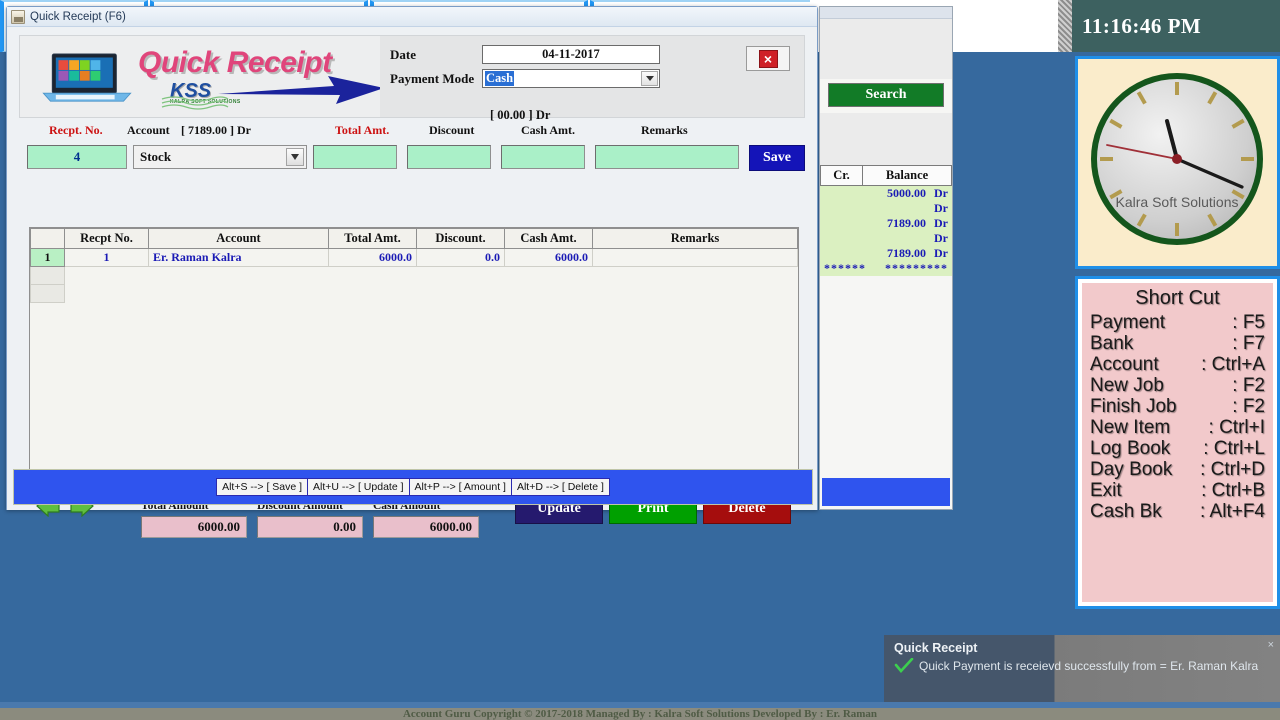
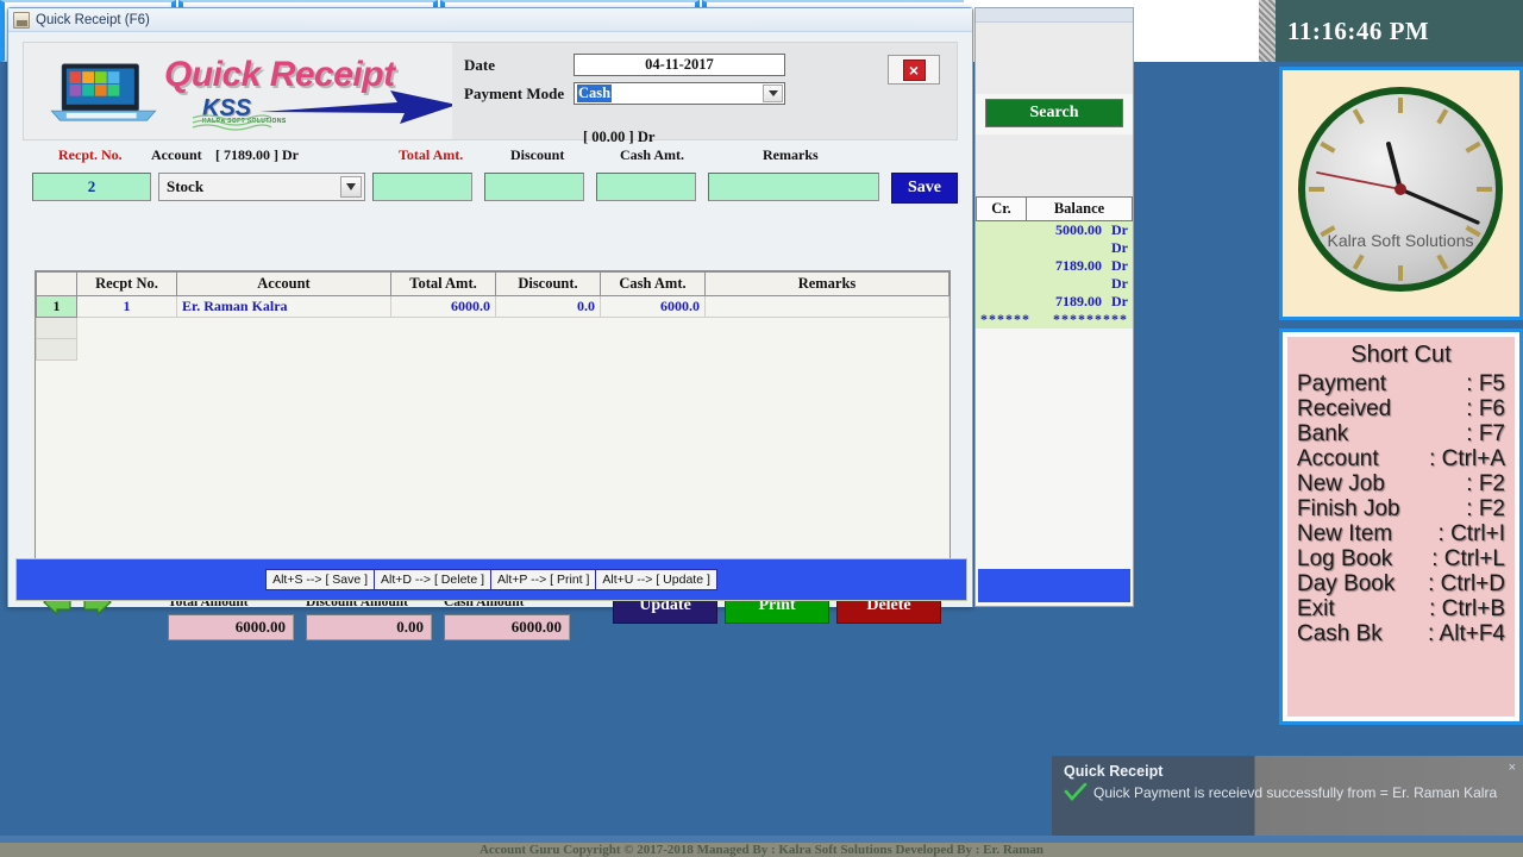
  11:16:46 PM
  Quick Receipt (F6)
  Quick Receipt
  KSS
  Date
  04-11-2017
  Payment Mode
  Cash
  [ 00.00 ] Dr
  ×
  Recpt. No.
  Account
  [ 7189.00 ] Dr
  Total Amt.
  Discount
  Cash Amt.
  Remarks
- 4
+ 2
  Stock
  Save
  	Recpt No.	Account	Total Amt.	Discount.	Cash Amt.	Remarks
  1	1	Er. Raman Kalra	6000.0	0.0	6000.0
  Total Amount
  6000.00
  Discount Amount
  0.00
  Cash Amount
  6000.00
  Update
  Print
  Delete
  Alt+S --> [ Save ]
- Alt+U --> [ Update ]
+ Alt+D --> [ Delete ]
- Alt+P --> [ Amount ]
+ Alt+P --> [ Print ]
- Alt+D --> [ Delete ]
+ Alt+U --> [ Update ]
  Search
  Cr.	Balance
  5000.00
  Dr
  Dr
  7189.00
  Dr
  Dr
  7189.00
  Dr
  ******
  *********
  Kalra Soft Solutions
  Short Cut
  Payment
  : F5
+ Received
+ : F6
  Bank
  : F7
  Account
  : Ctrl+A
  New Job
  : F2
  Finish Job
  : F2
  New Item
  : Ctrl+I
  Log Book
  : Ctrl+L
  Day Book
  : Ctrl+D
  Exit
  : Ctrl+B
  Cash Bk
  : Alt+F4
  Quick Receipt
  Quick Payment is receievd successfully from = Er. Raman Kalra
  ×
  Account Guru Copyright © 2017-2018 Managed By : Kalra Soft Solutions Developed By : Er. Raman
